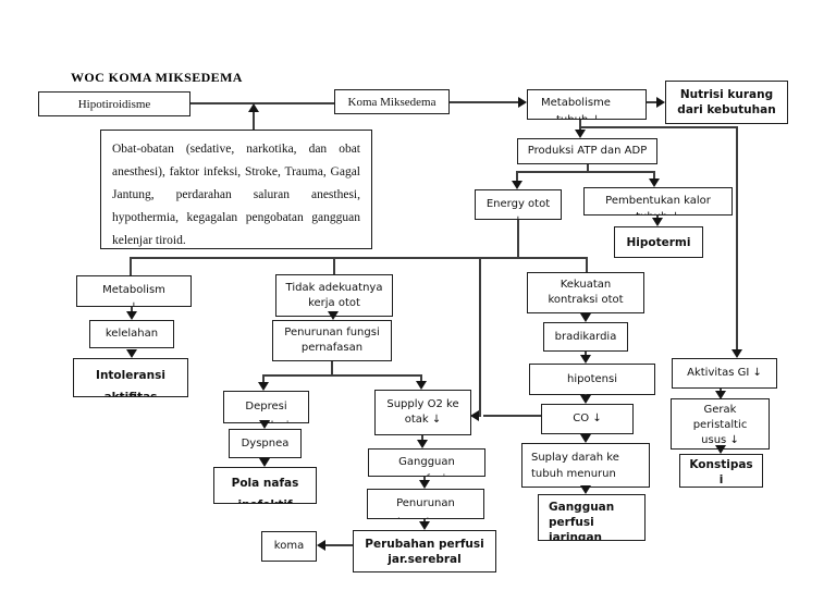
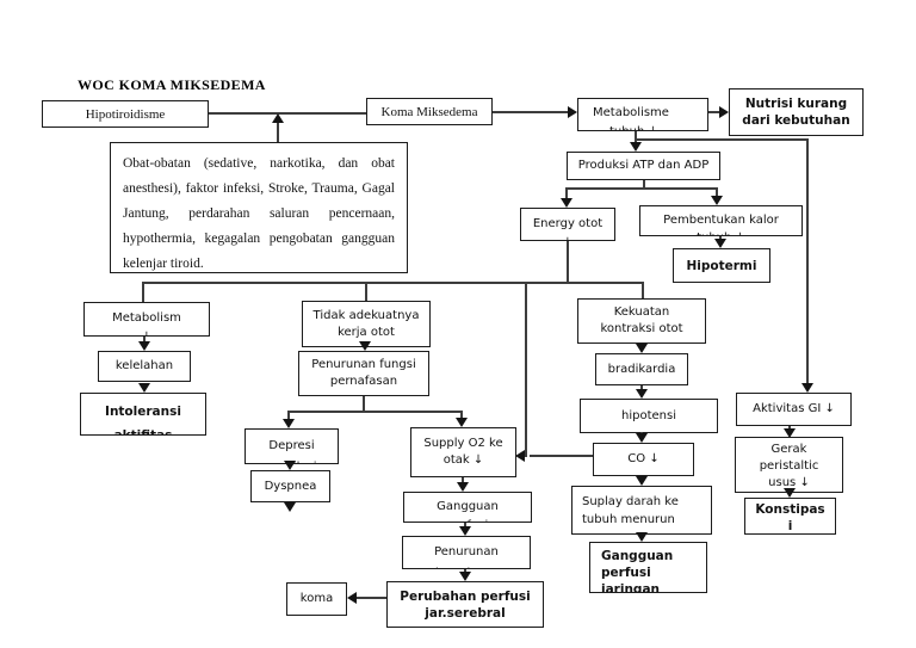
  WOC KOMA MIKSEDEMA
  Hipotiroidisme
  Koma Miksedema
  Metabolisme
  Nutrisi kurang
  dari kebutuhan
- Obat-obatan (sedative, narkotika, dan obat anesthesi), faktor infeksi, Stroke, Trauma, Gagal Jantung, perdarahan saluran anesthesi, hypothermia, kegagalan pengobatan gangguan kelenjar tiroid.
+ Obat-obatan (sedative, narkotika, dan obat anesthesi), faktor infeksi, Stroke, Trauma, Gagal Jantung, perdarahan saluran pencernaan, hypothermia, kegagalan pengobatan gangguan kelenjar tiroid.
  Produksi ATP dan ADP
  Energy otot
  Pembentukan kalor
  Hipotermi
  Metabolism
  kelelahan
  Intoleransi
  Tidak adekuatnya
  kerja otot
  Penurunan fungsi
  pernafasan
  Depresi
  Dyspnea
- Pola nafas
  Supply O2 ke
  otak ↓
  Gangguan
  Penurunan
  Perubahan perfusi
  jar.serebral
  koma
  Kekuatan
  kontraksi otot
  bradikardia
  hipotensi
  CO ↓
  Suplay darah ke
  tubuh menurun
  Gangguan
  perfusi
  jaringan
  Aktivitas GI ↓
  Gerak
  peristaltic
  usus ↓
  Konstipas
  i
